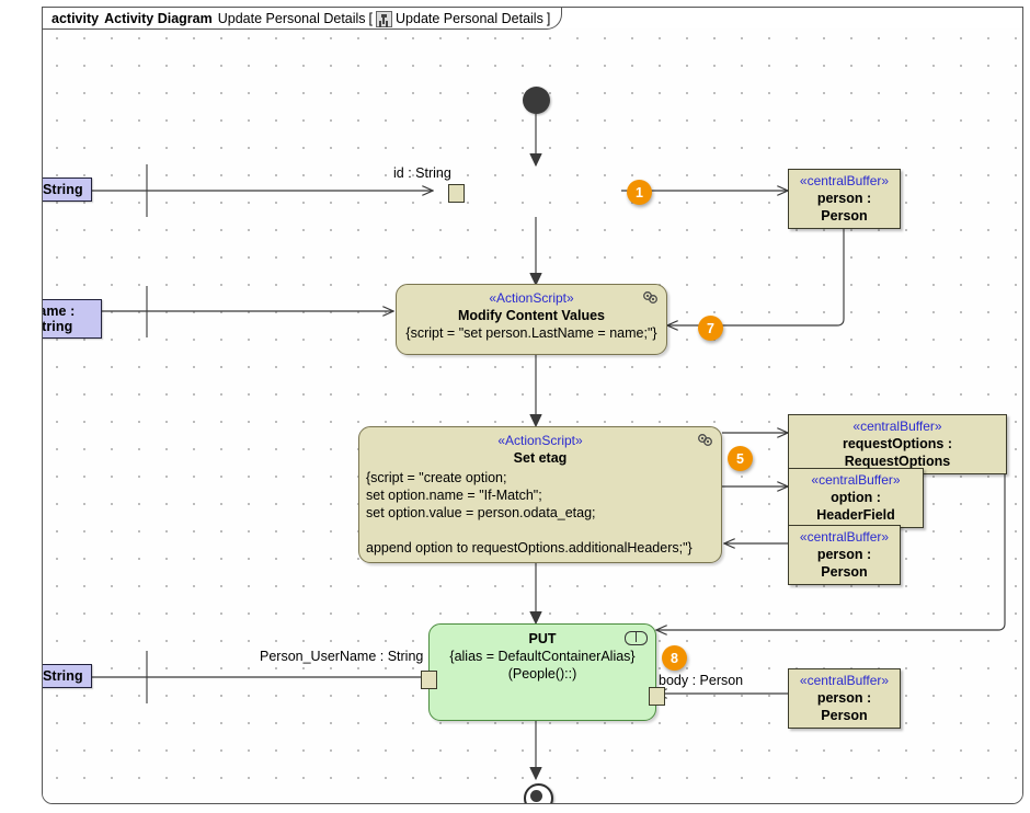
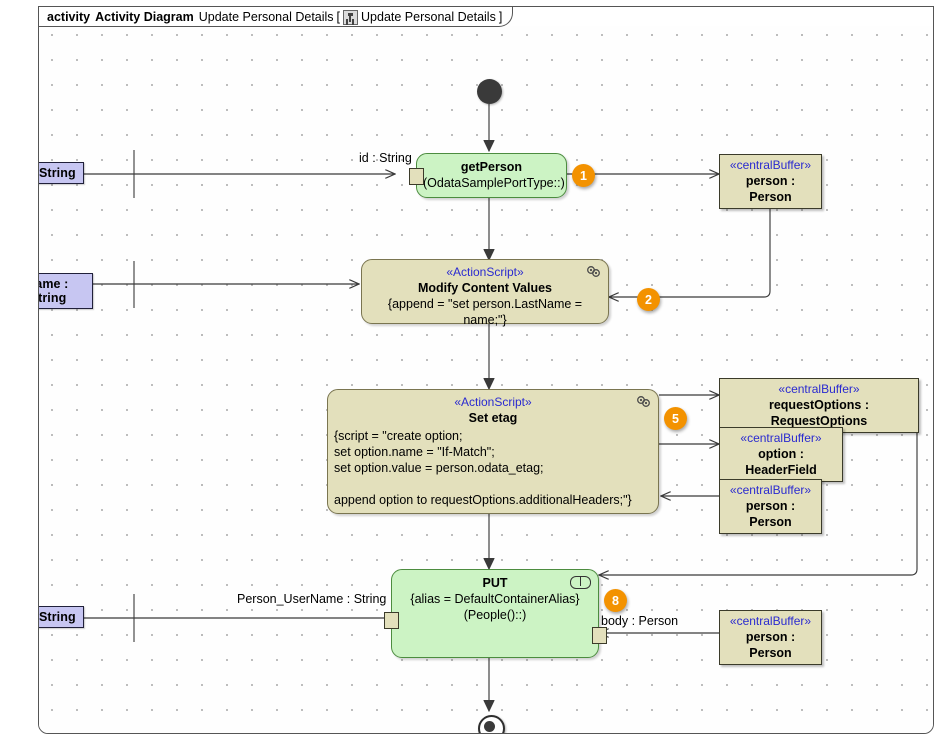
+ getPerson
+ (OdataSamplePortType::)
  1
  «centralBuffer»
  person : Person
  id : String
  ame : tring
  «ActionScript»
  Modify Content Values
- {script = "set person.LastName = name;"}
+ {append = "set person.LastName = name;"}
- 7
+ 2
  «ActionScript»
  Set etag
  {script = "create option;
  set option.name = "If-Match";
  set option.value = person.odata_etag;
  append option to requestOptions.additionalHeaders;"}
  5
  «centralBuffer»
  requestOptions : RequestOptions
  «centralBuffer»
  option : HeaderField
  «centralBuffer»
  person : Person
  PUT
  {alias = DefaultContainerAlias}
  (People()::)
  8
  «centralBuffer»
  person : Person
  Person_UserName : String
  body : Person
  activity
  Activity Diagram
  Update Personal Details
  [
  Update Personal Details
  ]
